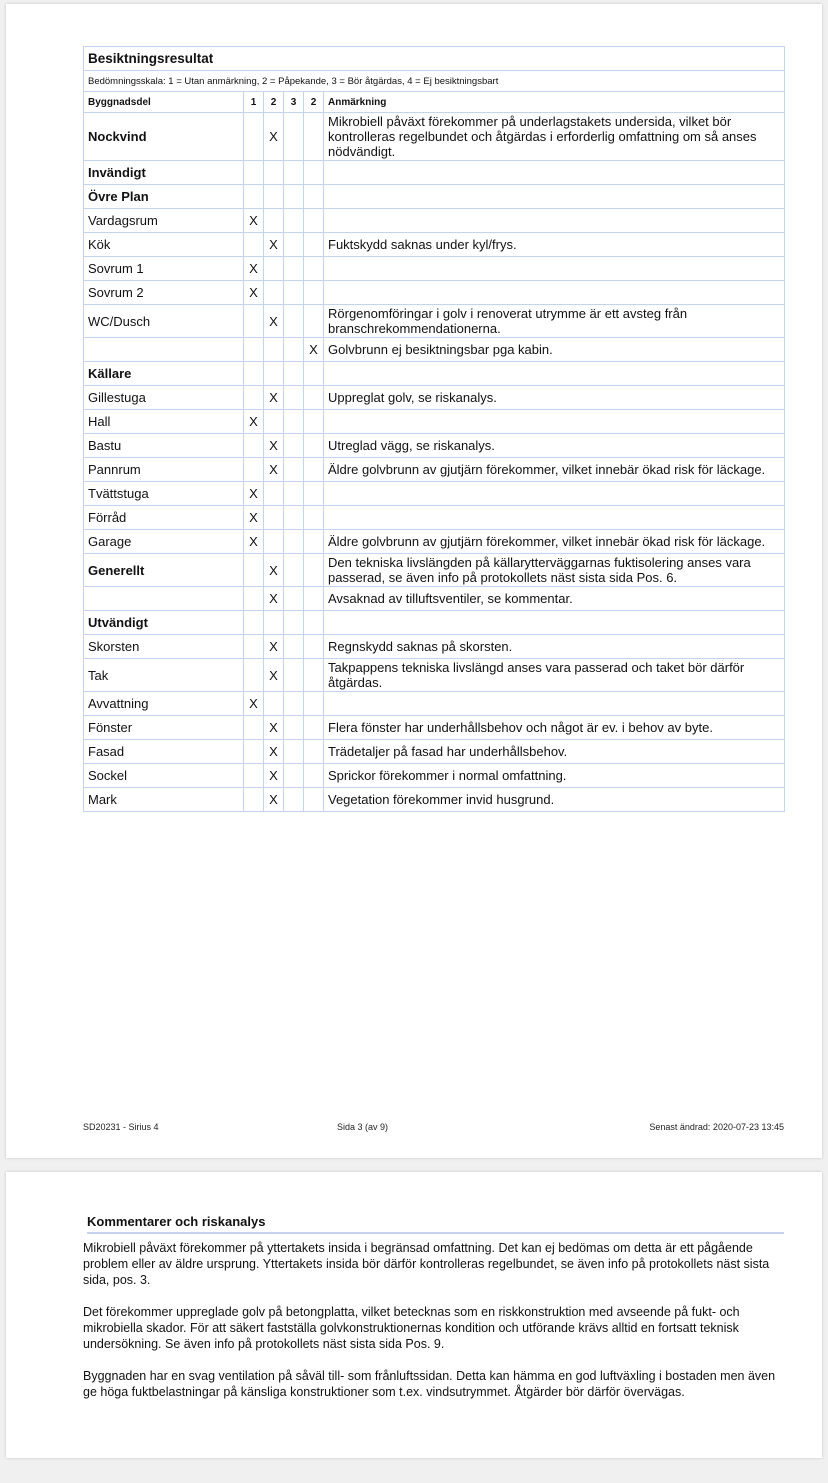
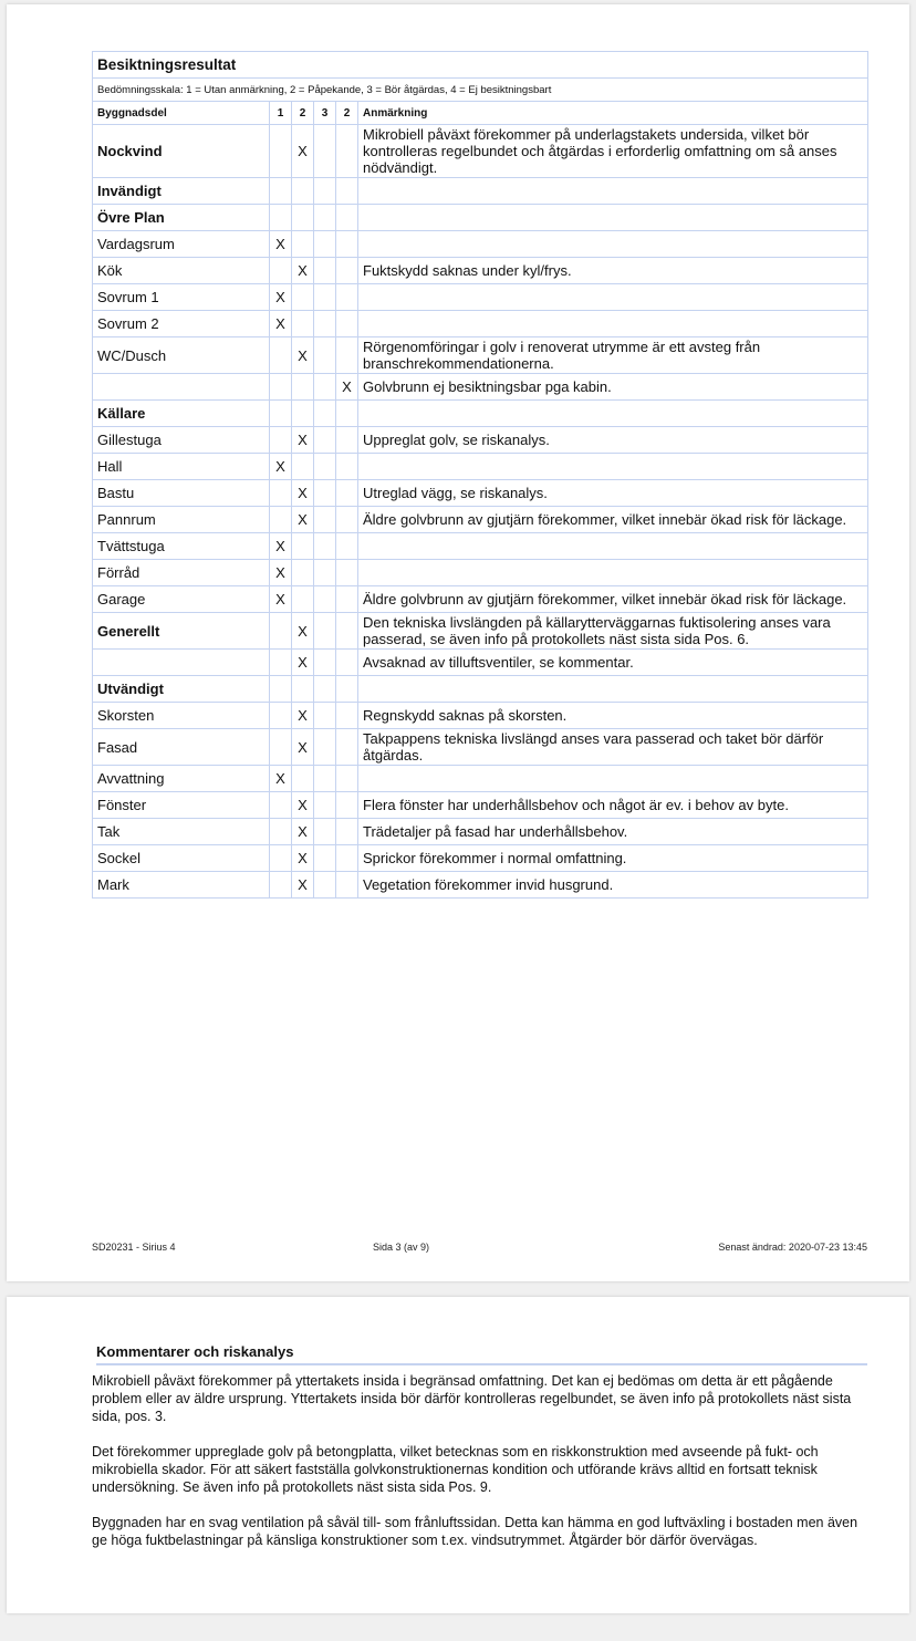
  Besiktningsresultat
  Bedömningsskala: 1 = Utan anmärkning, 2 = Påpekande, 3 = Bör åtgärdas, 4 = Ej besiktningsbart
  Byggnadsdel	1	2	3	2	Anmärkning
  Nockvind		X			Mikrobiell påväxt förekommer på underlagstakets undersida, vilket bör kontrolleras regelbundet och åtgärdas i erforderlig omfattning om så anses nödvändigt.
  Invändigt
  Övre Plan
  Vardagsrum	X
  Kök		X			Fuktskydd saknas under kyl/frys.
  Sovrum 1	X
  Sovrum 2	X
  WC/Dusch		X			Rörgenomföringar i golv i renoverat utrymme är ett avsteg från branschrekommendationerna.
  				X	Golvbrunn ej besiktningsbar pga kabin.
  Källare
  Gillestuga		X			Uppreglat golv, se riskanalys.
  Hall	X
  Bastu		X			Utreglad vägg, se riskanalys.
  Pannrum		X			Äldre golvbrunn av gjutjärn förekommer, vilket innebär ökad risk för läckage.
  Tvättstuga	X
  Förråd	X
  Garage	X				Äldre golvbrunn av gjutjärn förekommer, vilket innebär ökad risk för läckage.
  Generellt		X			Den tekniska livslängden på källarytterväggarnas fuktisolering anses vara passerad, se även info på protokollets näst sista sida Pos. 6.
  		X			Avsaknad av tilluftsventiler, se kommentar.
  Utvändigt
  Skorsten		X			Regnskydd saknas på skorsten.
- Tak		X			Takpappens tekniska livslängd anses vara passerad och taket bör därför åtgärdas.
+ Fasad		X			Takpappens tekniska livslängd anses vara passerad och taket bör därför åtgärdas.
  Avvattning	X
  Fönster		X			Flera fönster har underhållsbehov och något är ev. i behov av byte.
- Fasad		X			Trädetaljer på fasad har underhållsbehov.
+ Tak		X			Trädetaljer på fasad har underhållsbehov.
  Sockel		X			Sprickor förekommer i normal omfattning.
  Mark		X			Vegetation förekommer invid husgrund.
  SD20231 - Sirius 4
  Sida 3 (av 9)
  Senast ändrad: 2020-07-23 13:45
  Kommentarer och riskanalys
  Mikrobiell påväxt förekommer på yttertakets insida i begränsad omfattning. Det kan ej bedömas om detta är ett pågående problem eller av äldre ursprung. Yttertakets insida bör därför kontrolleras regelbundet, se även info på protokollets näst sista sida, pos. 3.
  Det förekommer uppreglade golv på betongplatta, vilket betecknas som en riskkonstruktion med avseende på fukt- och mikrobiella skador. För att säkert fastställa golvkonstruktionernas kondition och utförande krävs alltid en fortsatt teknisk undersökning. Se även info på protokollets näst sista sida Pos. 9.
  Byggnaden har en svag ventilation på såväl till- som frånluftssidan. Detta kan hämma en god luftväxling i bostaden men även ge höga fuktbelastningar på känsliga konstruktioner som t.ex. vindsutrymmet. Åtgärder bör därför övervägas.
